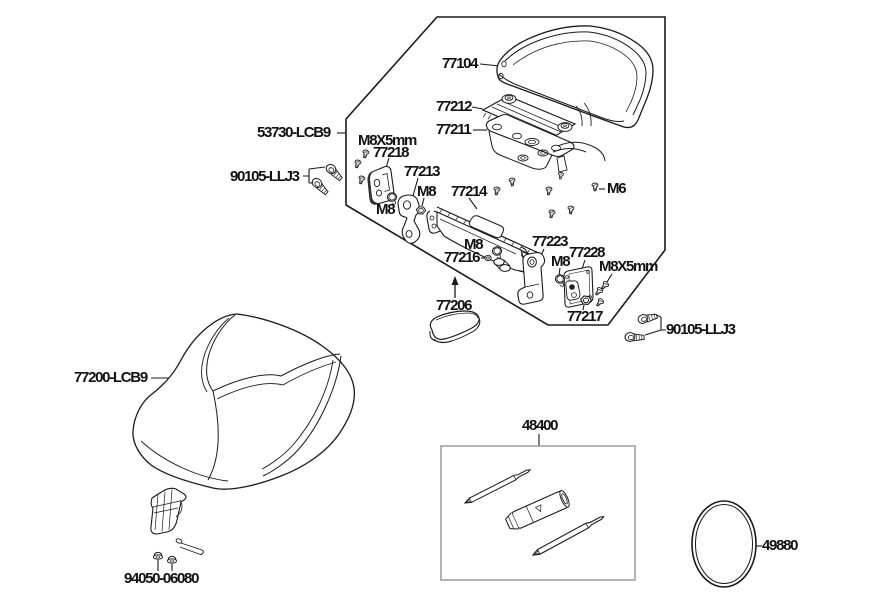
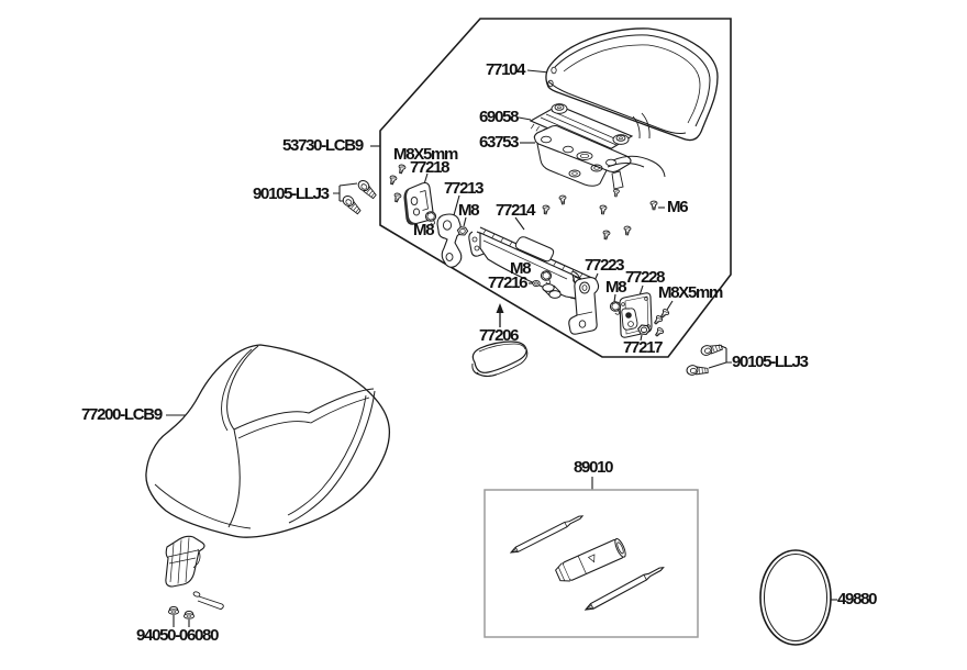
  77104
- 77212
+ 69058
- 77211
+ 63753
  53730-LCB9
  M8X5mm
  77218
  90105-LLJ3
  77213
  M8
  M8
  77214
  M6
  M8
  77216
  77223
  M8
  77228
  M8X5mm
  77217
  77206
  90105-LLJ3
  77200-LCB9
  94050-06080
- 48400
+ 89010
  49880
